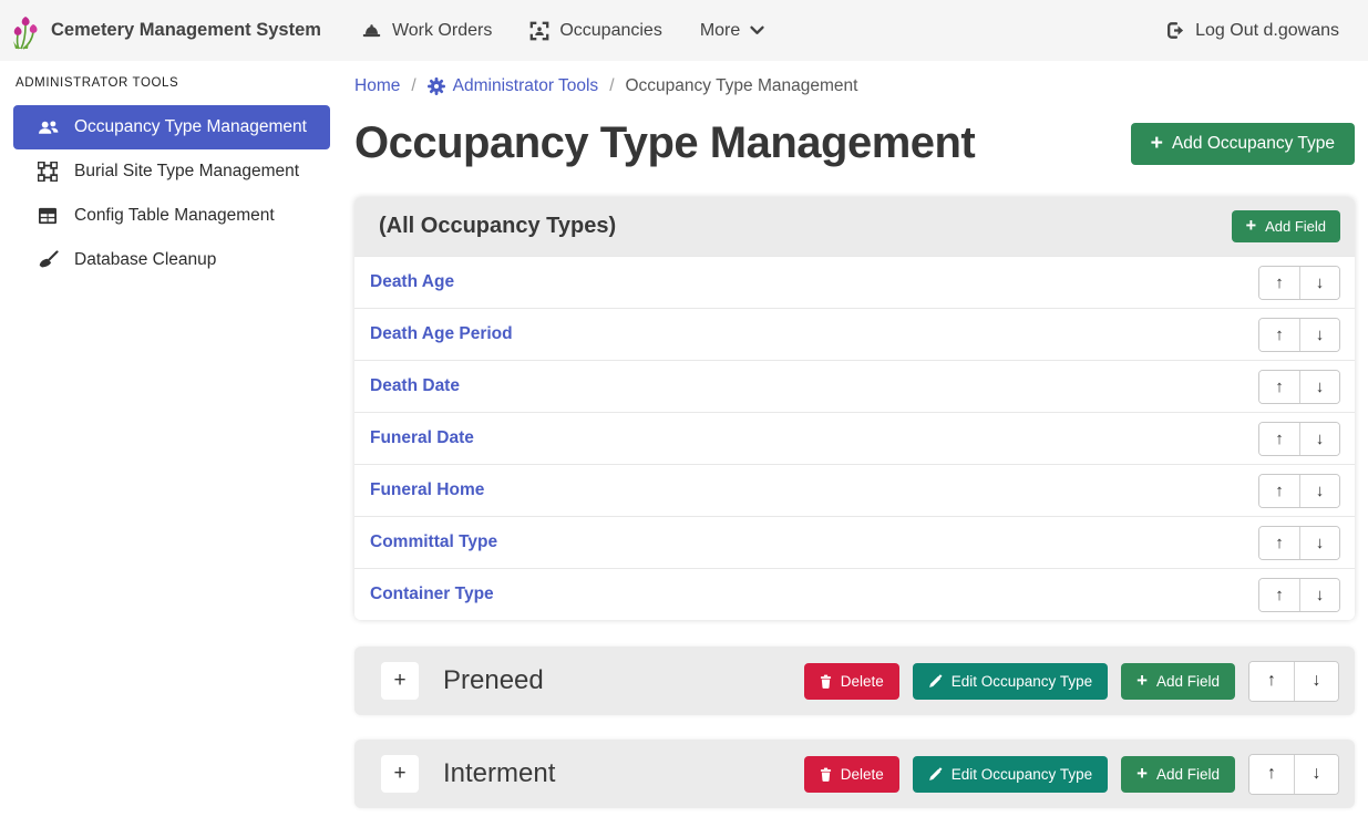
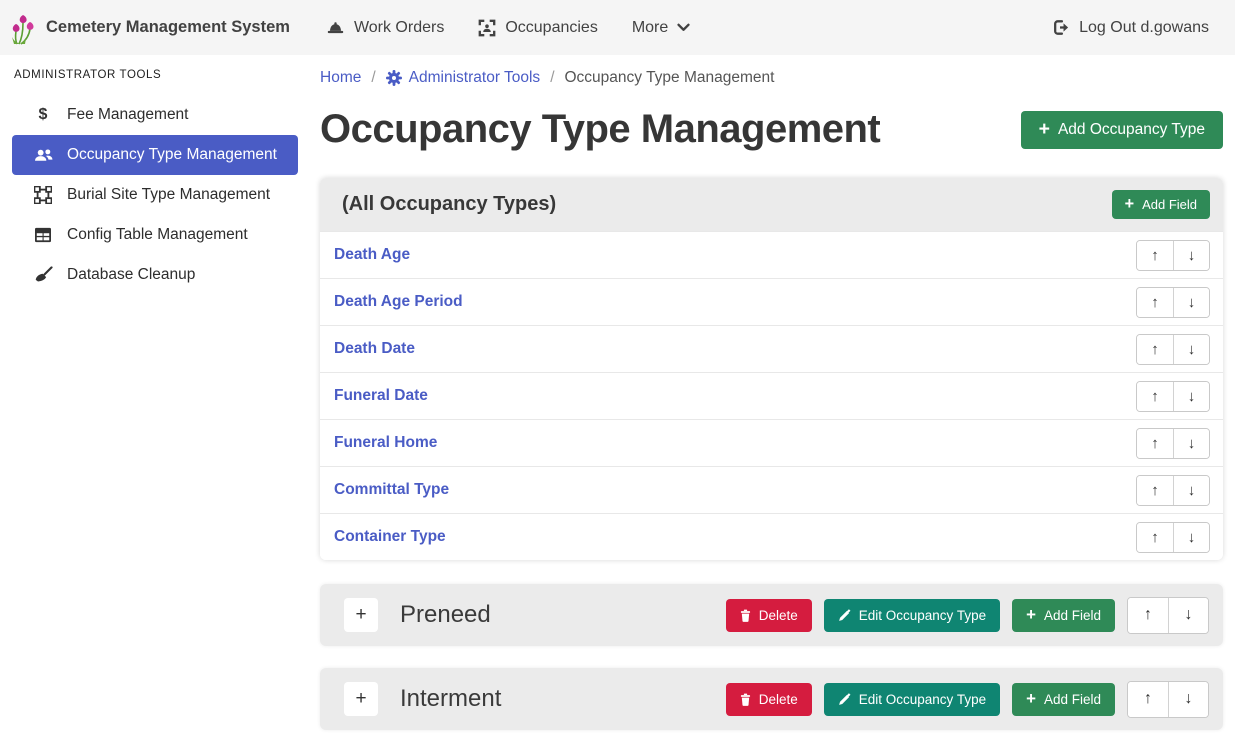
  Cemetery Management System
  Work Orders
  Occupancies
  More
  Log Out d.gowans
  ADMINISTRATOR TOOLS
+ $
+ Fee Management
  Occupancy Type Management
  Burial Site Type Management
  Config Table Management
  Database Cleanup
  Home
  /
  Administrator Tools
  /
  Occupancy Type Management
  Occupancy Type Management
  +
  Add Occupancy Type
  (All Occupancy Types)
  +
  Add Field
  Death Age
  ↑
  ↓
  Death Age Period
  ↑
  ↓
  Death Date
  ↑
  ↓
  Funeral Date
  ↑
  ↓
  Funeral Home
  ↑
  ↓
  Committal Type
  ↑
  ↓
  Container Type
  ↑
  ↓
  +
  Preneed
  Delete
  Edit Occupancy Type
  +
  Add Field
  ↑
  ↓
  +
  Interment
  Delete
  Edit Occupancy Type
  +
  Add Field
  ↑
  ↓
